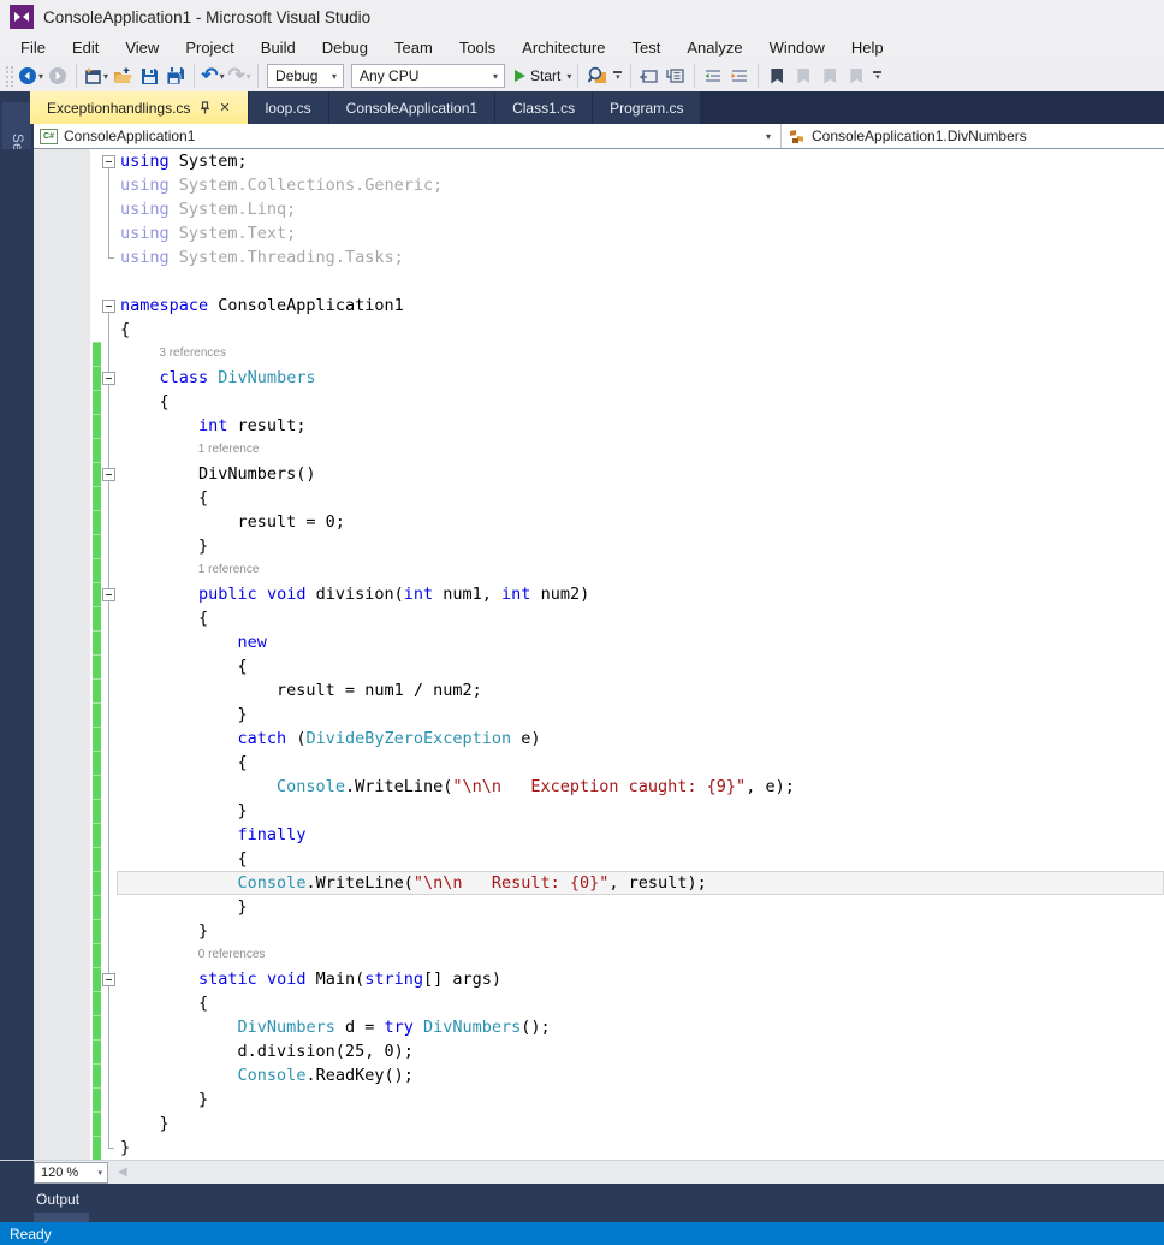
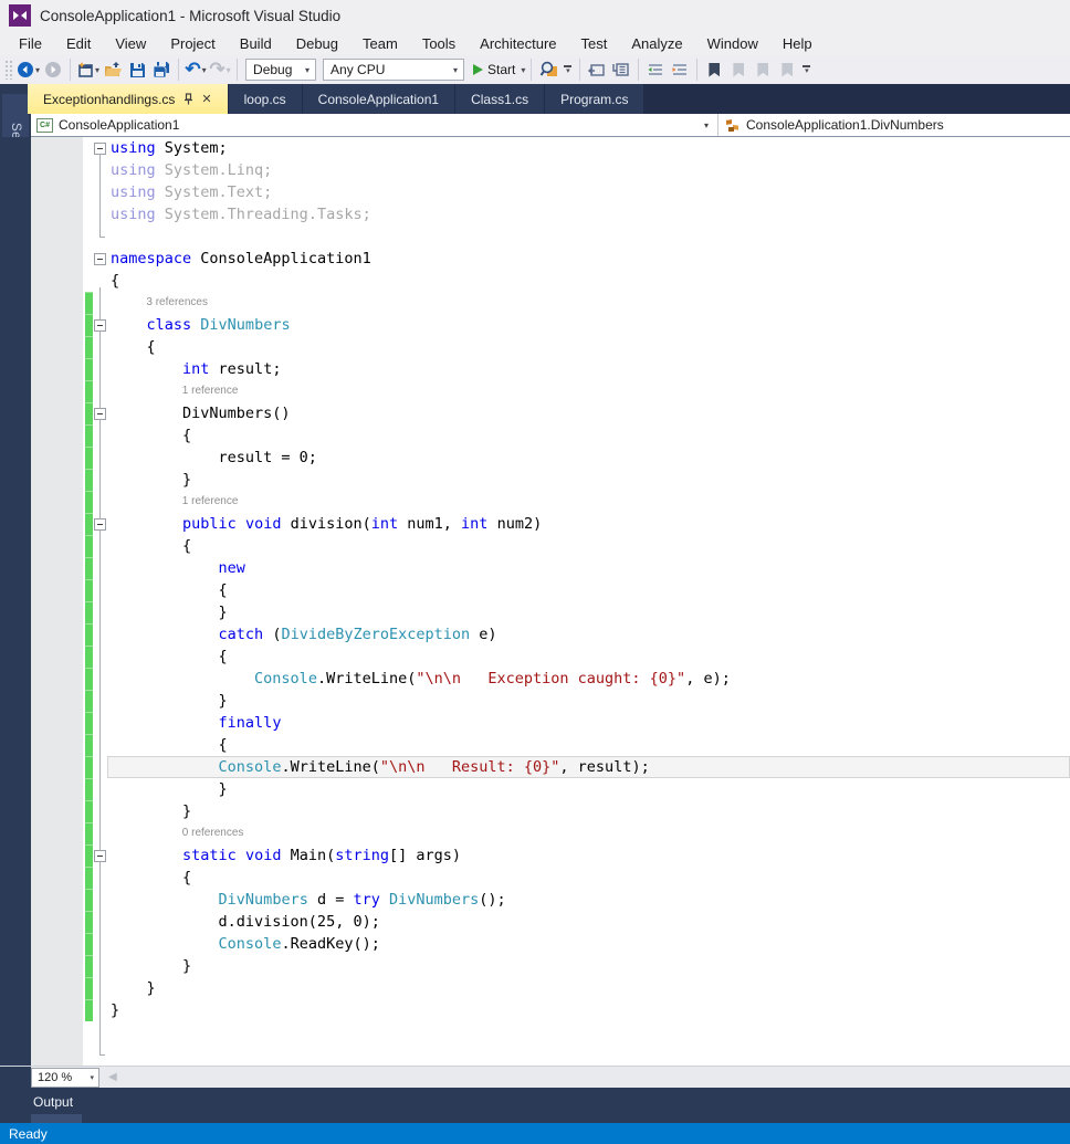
  ConsoleApplication1 - Microsoft Visual Studio
  File
  Edit
  View
  Project
  Build
  Debug
  Team
  Tools
  Architecture
  Test
  Analyze
  Window
  Help
  ▾
  ▾
  ↶
  ▾
  ↷
  ▾
  Debug
  ▾
  Any CPU
  ▾
  Start
  ▾
  Exceptionhandlings.cs
  ✕
  loop.cs
  ConsoleApplication1
  Class1.cs
  Program.cs
  ConsoleApplication1
  ▾
  ConsoleApplication1.DivNumbers
  using System;
- using System.Collections.Generic;
  using System.Linq;
  using System.Text;
  using System.Threading.Tasks;
  namespace ConsoleApplication1
  {
  3 references
  class DivNumbers
  {
  int result;
  1 reference
  DivNumbers()
  {
  result = 0;
  }
  1 reference
  public void division(int num1, int num2)
  {
  new
  {
- result = num1 / num2;
  }
  catch (DivideByZeroException e)
  {
- Console.WriteLine("\n\n Exception caught: {9}", e);
+ Console.WriteLine("\n\n Exception caught: {0}", e);
  }
  finally
  {
  Console.WriteLine("\n\n Result: {0}", result);
  }
  }
  0 references
  static void Main(string[] args)
  {
  DivNumbers d = try DivNumbers();
  d.division(25, 0);
  Console.ReadKey();
  }
  }
  }
  120 %
  ◀
  Output
  Ready
